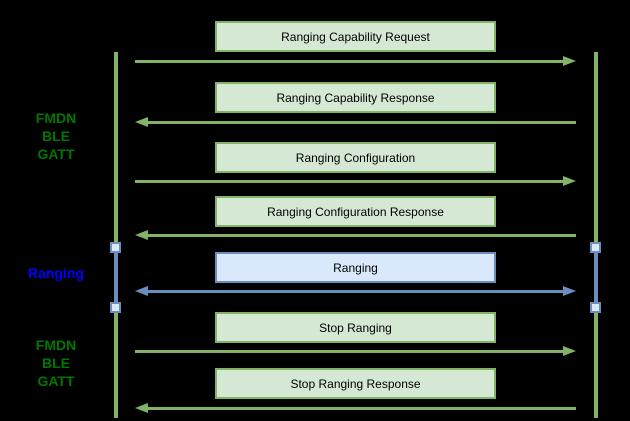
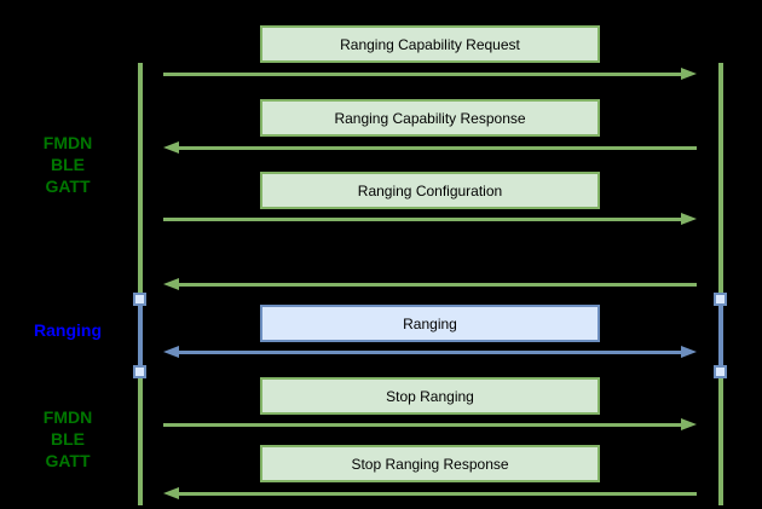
  FMDN
  BLE
  GATT
  Ranging
  FMDN
  BLE
  GATT
  Ranging Capability Request
  Ranging Capability Response
  Ranging Configuration
- Ranging Configuration Response
  Ranging
  Stop Ranging
  Stop Ranging Response
